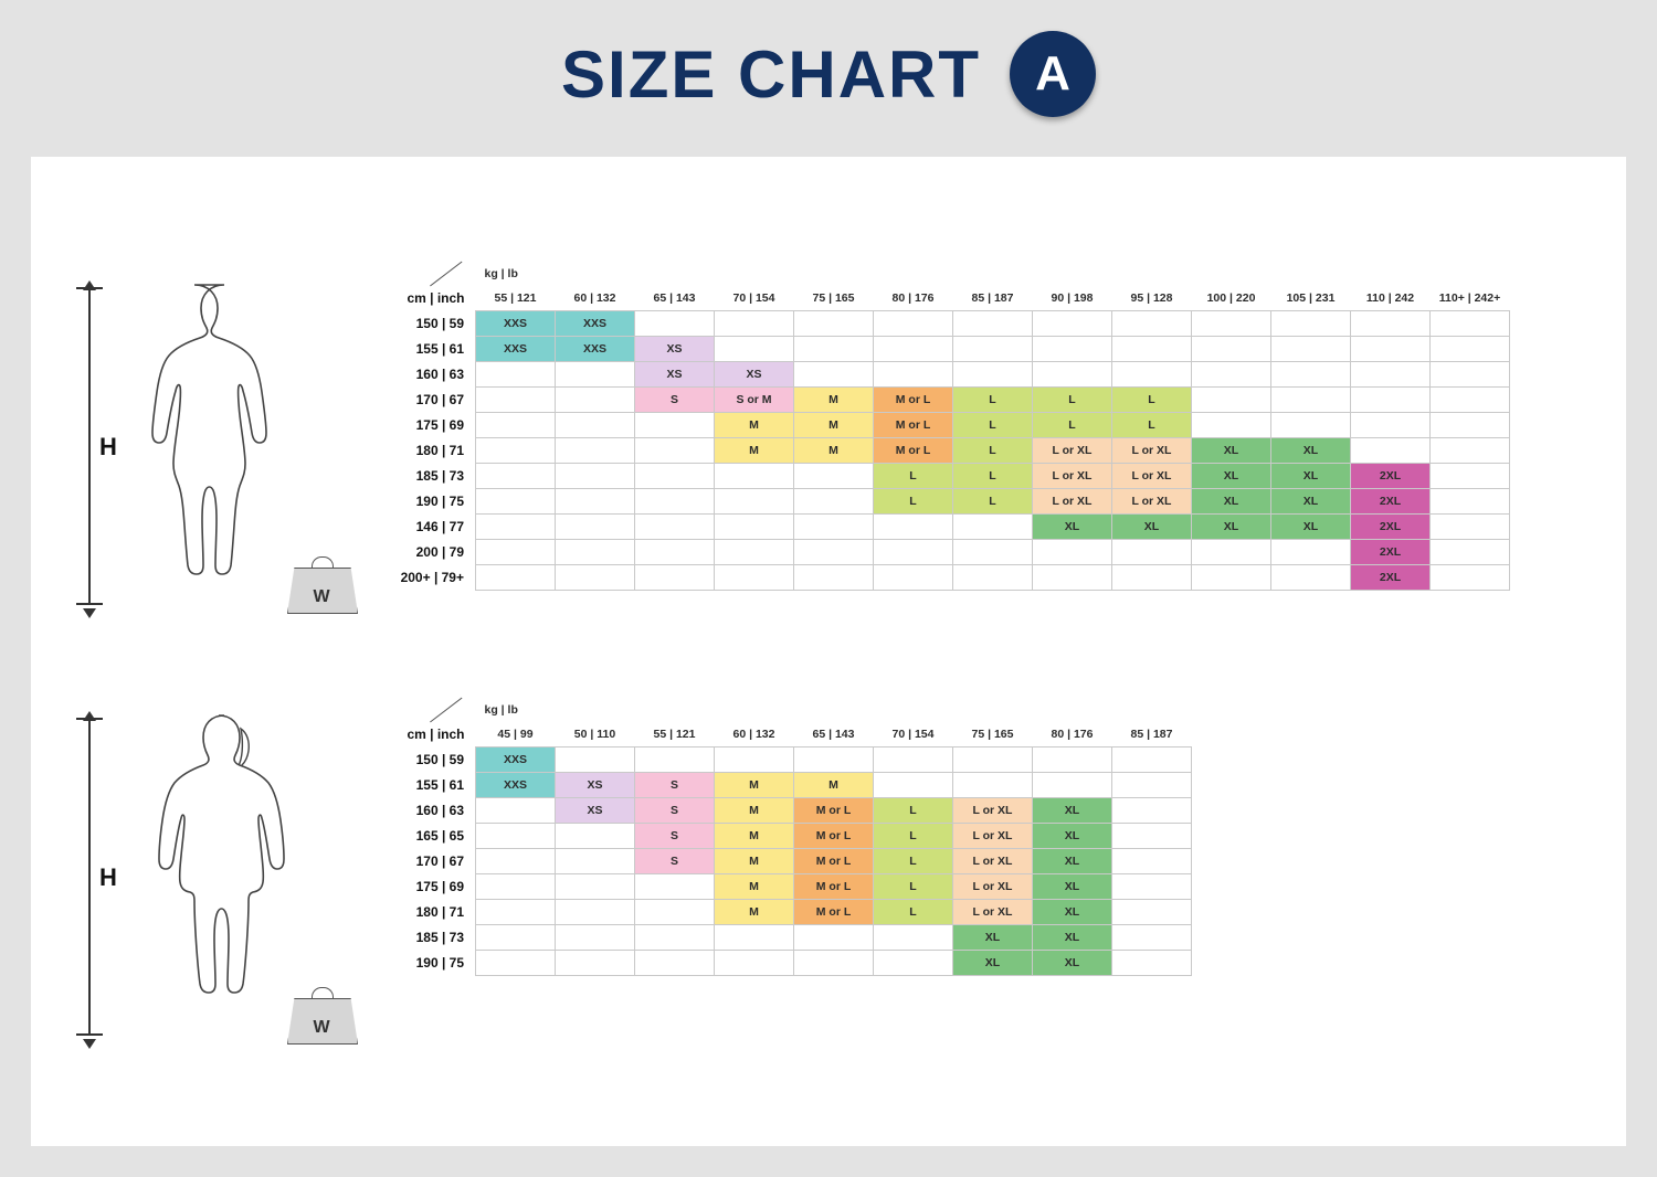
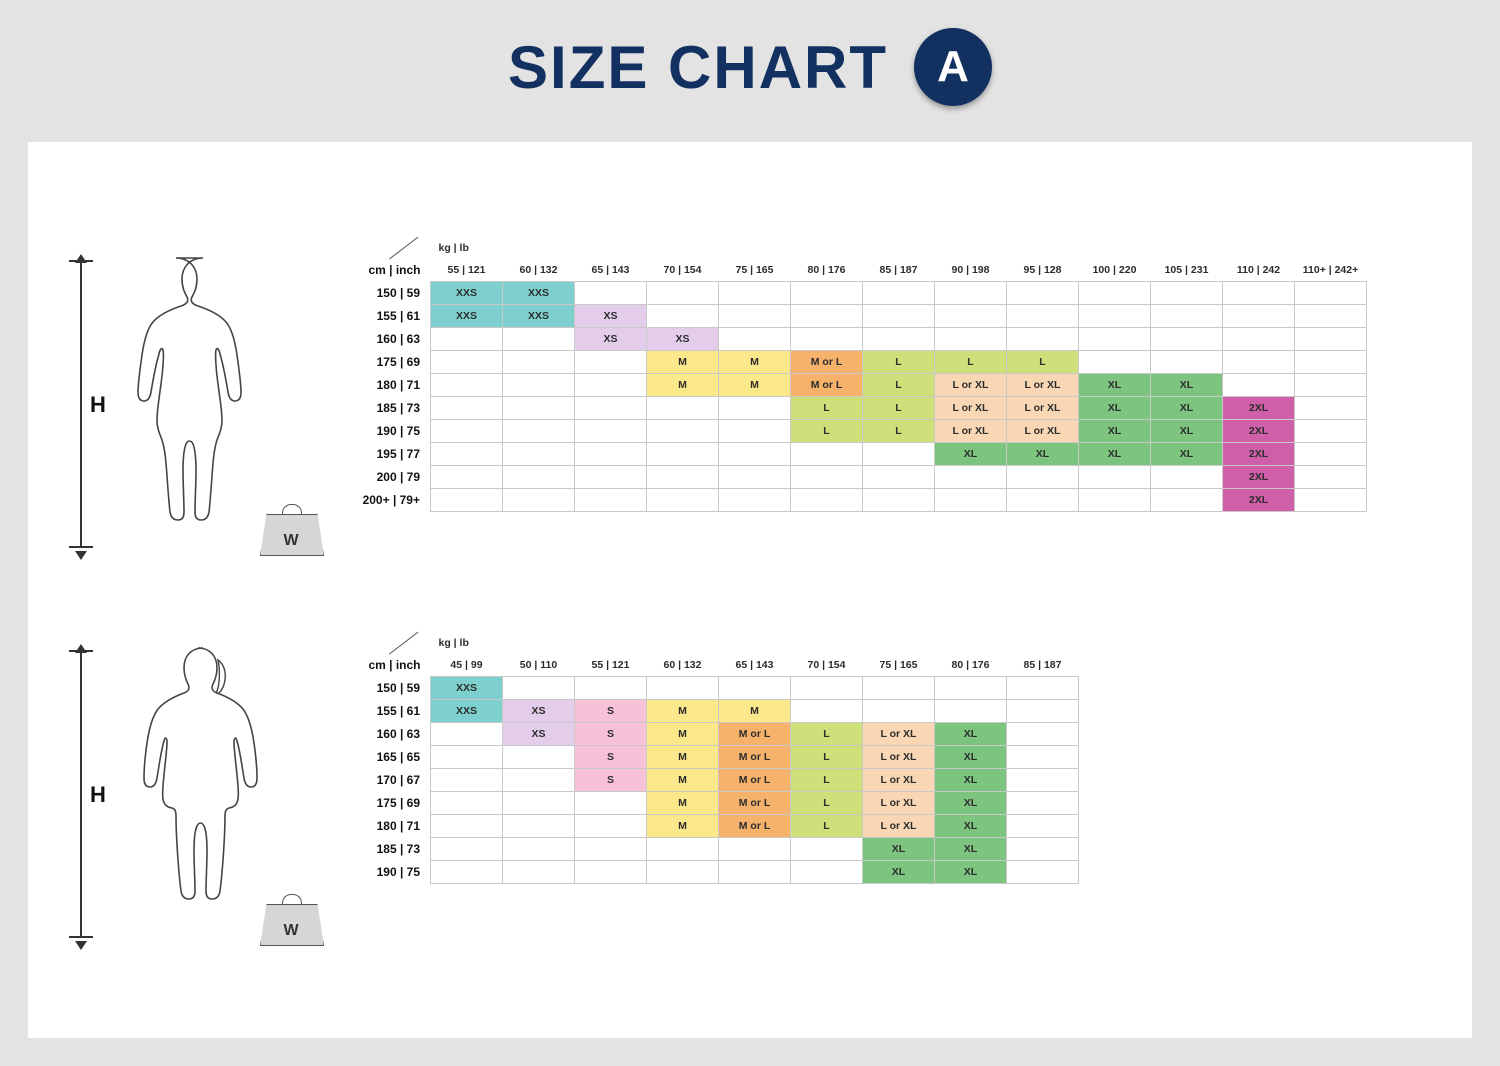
  SIZE CHART
  A
  H
  W
  H
  W
  	kg | lb
  cm | inch	55 | 121	60 | 132	65 | 143	70 | 154	75 | 165	80 | 176	85 | 187	90 | 198	95 | 128	100 | 220	105 | 231	110 | 242	110+ | 242+
  150 | 59	XXS	XXS
  155 | 61	XXS	XXS	XS
  160 | 63			XS	XS
- 170 | 67			S	S or M	M	M or L	L	L	L
  175 | 69				M	M	M or L	L	L	L
  180 | 71				M	M	M or L	L	L or XL	L or XL	XL	XL
  185 | 73						L	L	L or XL	L or XL	XL	XL	2XL
  190 | 75						L	L	L or XL	L or XL	XL	XL	2XL
- 146 | 77								XL	XL	XL	XL	2XL
+ 195 | 77								XL	XL	XL	XL	2XL
  200 | 79												2XL
  200+ | 79+												2XL
  	kg | lb
  cm | inch	45 | 99	50 | 110	55 | 121	60 | 132	65 | 143	70 | 154	75 | 165	80 | 176	85 | 187
  150 | 59	XXS
  155 | 61	XXS	XS	S	M	M
  160 | 63		XS	S	M	M or L	L	L or XL	XL
  165 | 65			S	M	M or L	L	L or XL	XL
  170 | 67			S	M	M or L	L	L or XL	XL
  175 | 69				M	M or L	L	L or XL	XL
  180 | 71				M	M or L	L	L or XL	XL
  185 | 73							XL	XL
  190 | 75							XL	XL
